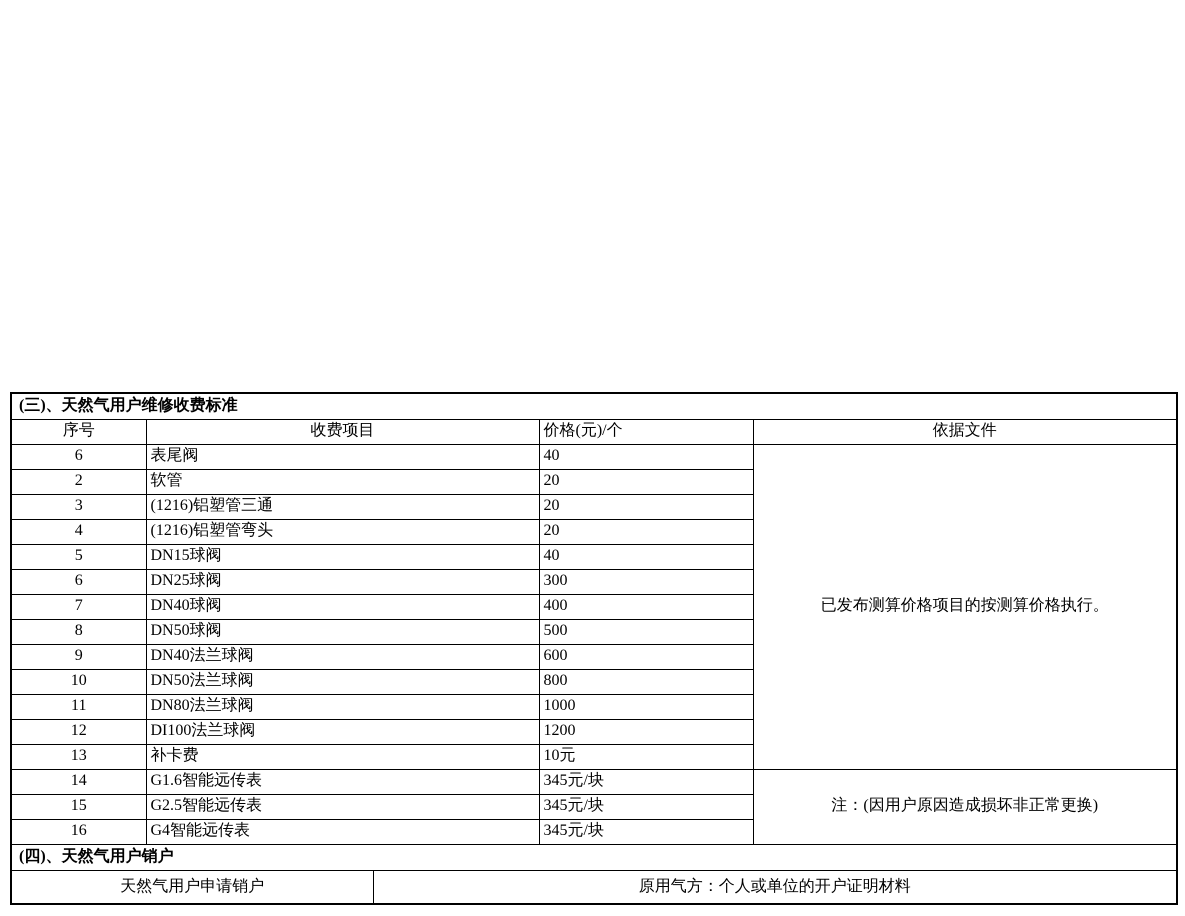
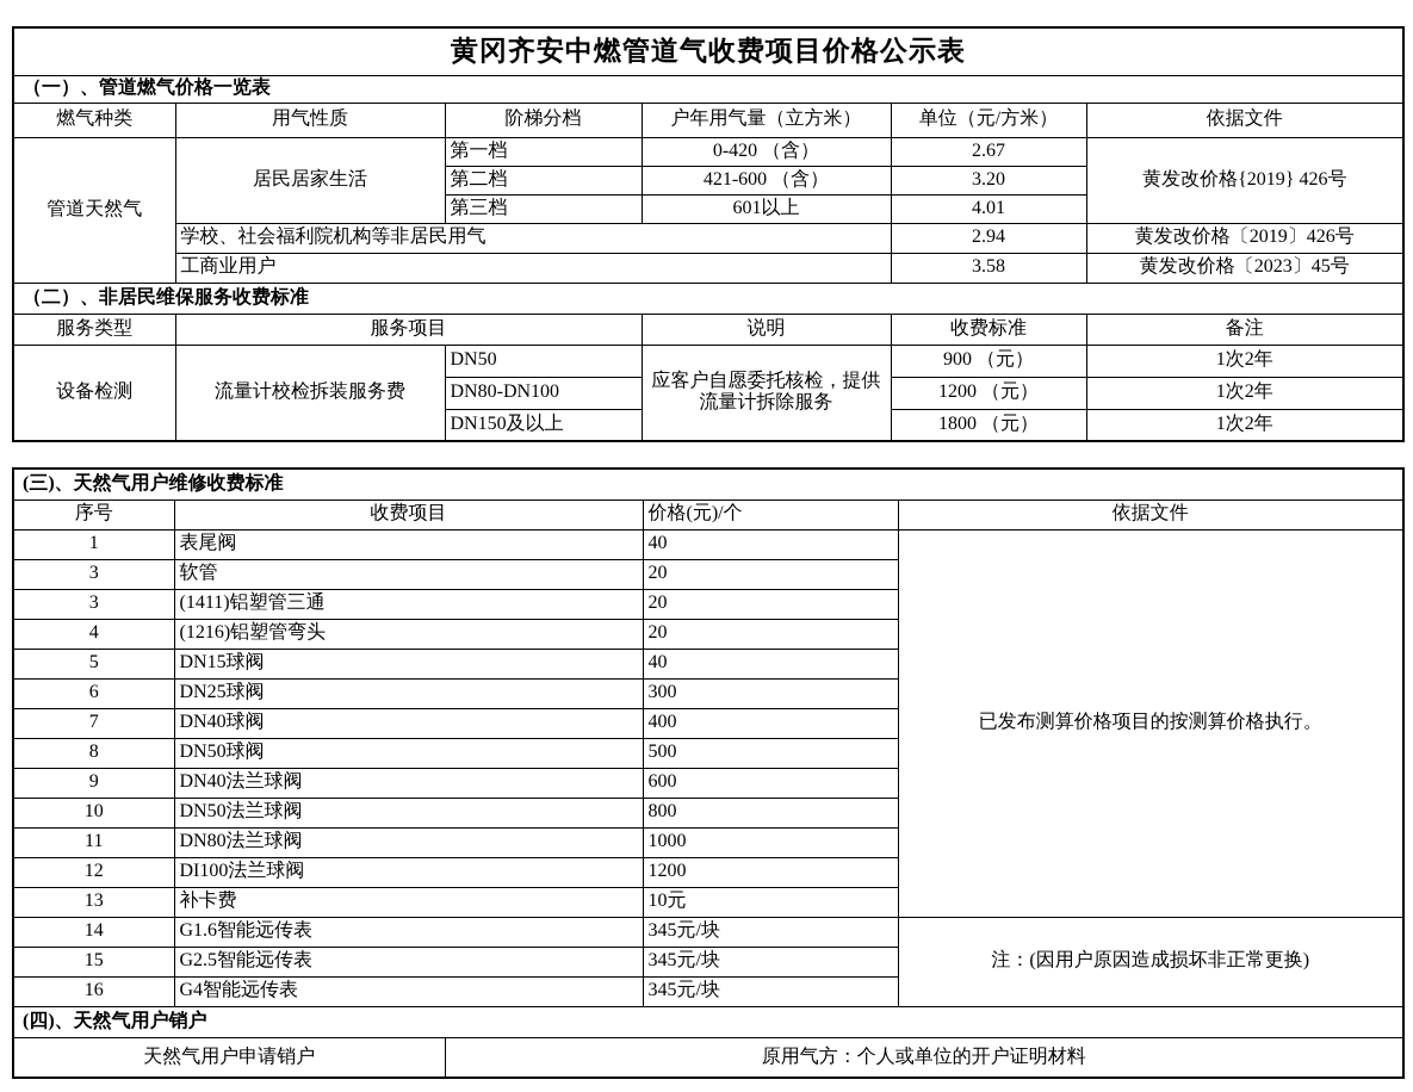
+ 黄冈齐安中燃管道气收费项目价格公示表
+ （一）、管道燃气价格一览表
+ 燃气种类	用气性质	阶梯分档	户年用气量（立方米）	单位（元/方米）	依据文件
+ 管道天然气	居民居家生活	第一档	0-420 （含）	2.67	黄发改价格{2019} 426号
+ 第二档	421-600 （含）	3.20
+ 第三档	601以上	4.01
+ 学校、社会福利院机构等非居民用气	2.94	黄发改价格〔2019〕426号
+ 工商业用户	3.58	黄发改价格〔2023〕45号
+ （二）、非居民维保服务收费标准
+ 服务类型	服务项目	说明	收费标准	备注
+ 设备检测	流量计校检拆装服务费	DN50	应客户自愿委托核检，提供流量计拆除服务	900 （元）	1次2年
+ DN80-DN100	1200 （元）	1次2年
+ DN150及以上	1800 （元）	1次2年
  (三)、天然气用户维修收费标准
  序号	收费项目	价格(元)/个	依据文件
- 6	表尾阀	40	已发布测算价格项目的按测算价格执行。
+ 1	表尾阀	40	已发布测算价格项目的按测算价格执行。
- 2	软管	20
+ 3	软管	20
- 3	(1216)铝塑管三通	20
+ 3	(1411)铝塑管三通	20
  4	(1216)铝塑管弯头	20
  5	DN15球阀	40
  6	DN25球阀	300
  7	DN40球阀	400
  8	DN50球阀	500
  9	DN40法兰球阀	600
  10	DN50法兰球阀	800
  11	DN80法兰球阀	1000
  12	DI100法兰球阀	1200
  13	补卡费	10元
  14	G1.6智能远传表	345元/块	注：(因用户原因造成损坏非正常更换)
  15	G2.5智能远传表	345元/块
  16	G4智能远传表	345元/块
  (四)、天然气用户销户
  天然气用户申请销户	原用气方：个人或单位的开户证明材料
